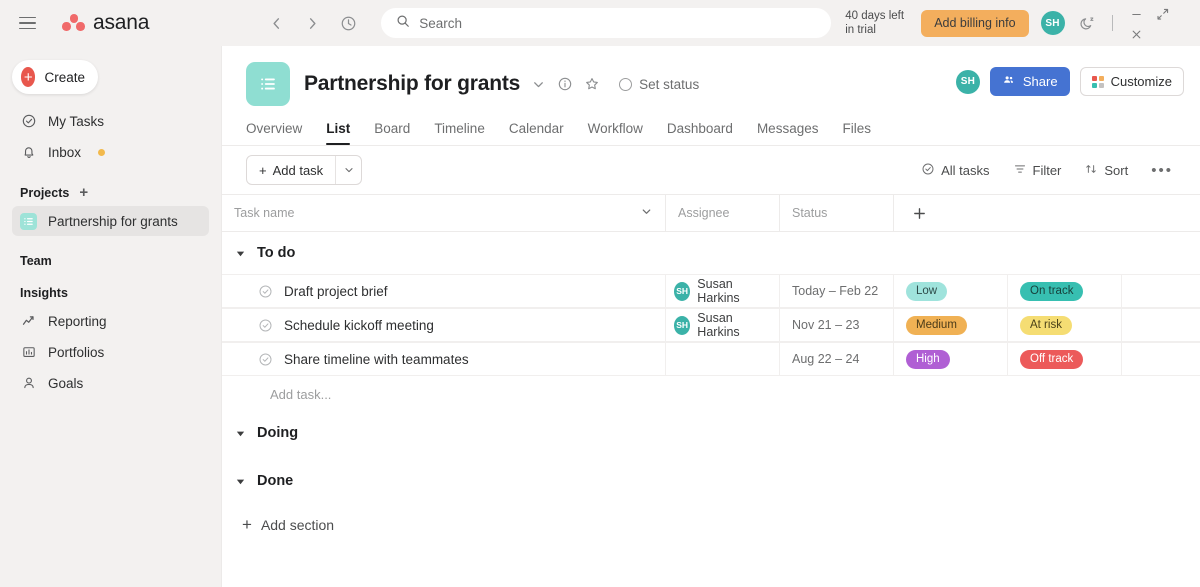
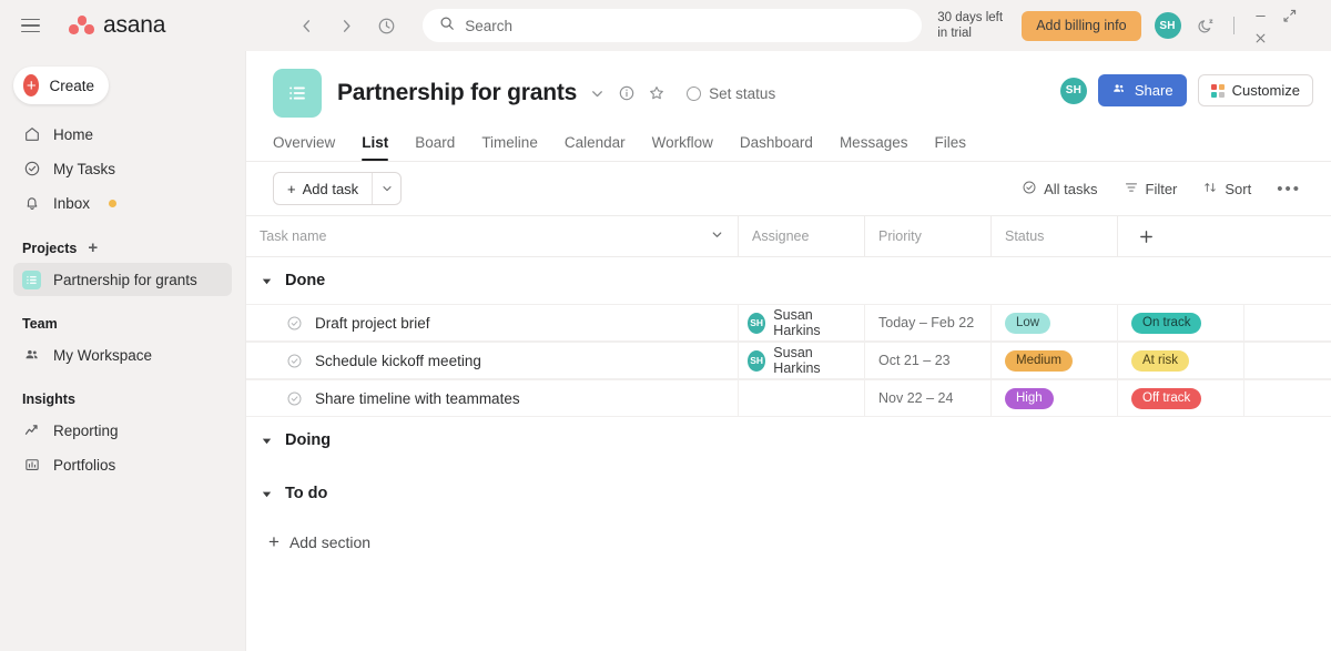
  asana
  Search
- 40 days left
+ 30 days left
  in trial
  Add billing info
  SH
  +
  Create
+ Home
  My Tasks
  Inbox
  Projects
  +
  Partnership for grants
  Team
+ My Workspace
  Insights
  Reporting
  Portfolios
- Goals
  Partnership for grants
  Set status
  SH
  Share
  Customize
  Overview
  List
  Board
  Timeline
  Calendar
  Workflow
  Dashboard
  Messages
  Files
  +
  Add task
  All tasks
  Filter
  Sort
  •••
  Task name
  Assignee
+ Priority
  Status
- To do
+ Done
  Draft project brief
  SH
  Susan Harkins
  Today – Feb 22
  Low
  On track
  Schedule kickoff meeting
  SH
  Susan Harkins
- Nov 21 – 23
+ Oct 21 – 23
  Medium
  At risk
  Share timeline with teammates
- Aug 22 – 24
+ Nov 22 – 24
  High
  Off track
- Add task...
  Doing
- Done
+ To do
  +
  Add section
